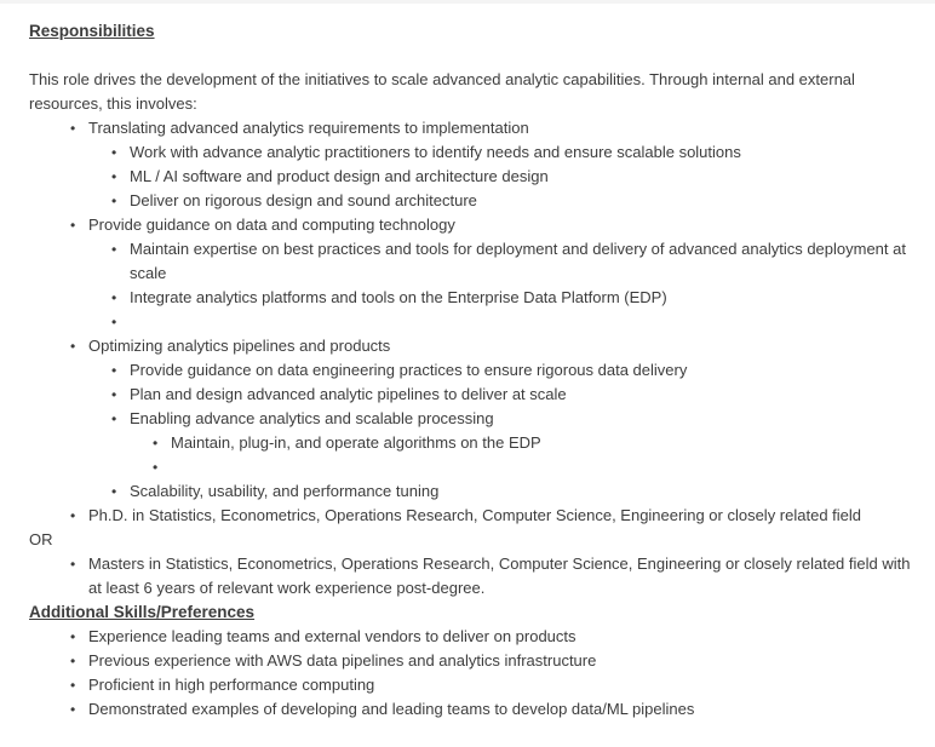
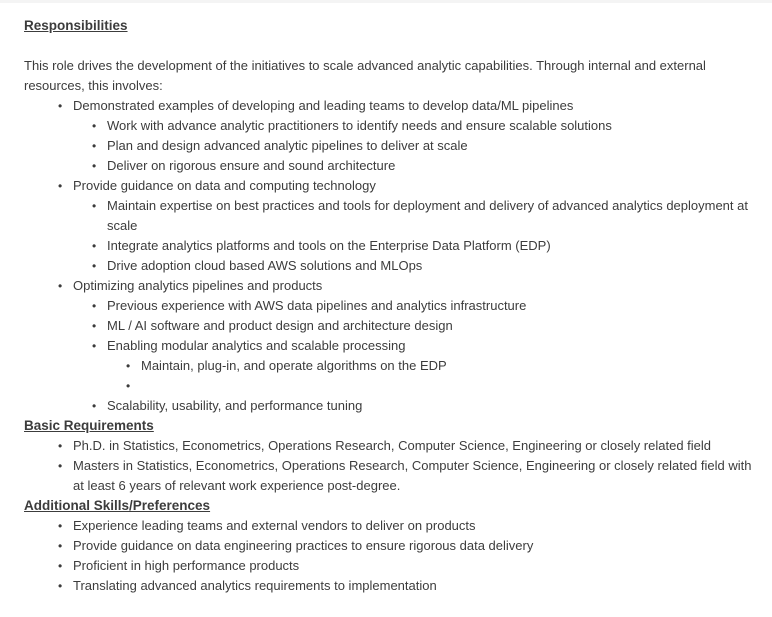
  Responsibilities
  This role drives the development of the initiatives to scale advanced analytic capabilities. Through internal and external resources, this involves:
  •
- Translating advanced analytics requirements to implementation
+ Demonstrated examples of developing and leading teams to develop data/ML pipelines
  •
  Work with advance analytic practitioners to identify needs and ensure scalable solutions
  •
- ML / AI software and product design and architecture design
+ Plan and design advanced analytic pipelines to deliver at scale
  •
- Deliver on rigorous design and sound architecture
+ Deliver on rigorous ensure and sound architecture
  •
  Provide guidance on data and computing technology
  •
  Maintain expertise on best practices and tools for deployment and delivery of advanced analytics deployment at scale
  •
  Integrate analytics platforms and tools on the Enterprise Data Platform (EDP)
  •
+ Drive adoption cloud based AWS solutions and MLOps
  •
  Optimizing analytics pipelines and products
  •
- Provide guidance on data engineering practices to ensure rigorous data delivery
+ Previous experience with AWS data pipelines and analytics infrastructure
  •
- Plan and design advanced analytic pipelines to deliver at scale
+ ML / AI software and product design and architecture design
  •
- Enabling advance analytics and scalable processing
+ Enabling modular analytics and scalable processing
  •
  Maintain, plug-in, and operate algorithms on the EDP
  •
  •
  Scalability, usability, and performance tuning
+ Basic Requirements
  •
  Ph.D. in Statistics, Econometrics, Operations Research, Computer Science, Engineering or closely related field
- OR
  •
  Masters in Statistics, Econometrics, Operations Research, Computer Science, Engineering or closely related field with at least 6 years of relevant work experience post-degree.
  Additional Skills/Preferences
  •
  Experience leading teams and external vendors to deliver on products
  •
- Previous experience with AWS data pipelines and analytics infrastructure
+ Provide guidance on data engineering practices to ensure rigorous data delivery
  •
- Proficient in high performance computing
+ Proficient in high performance products
  •
- Demonstrated examples of developing and leading teams to develop data/ML pipelines
+ Translating advanced analytics requirements to implementation
